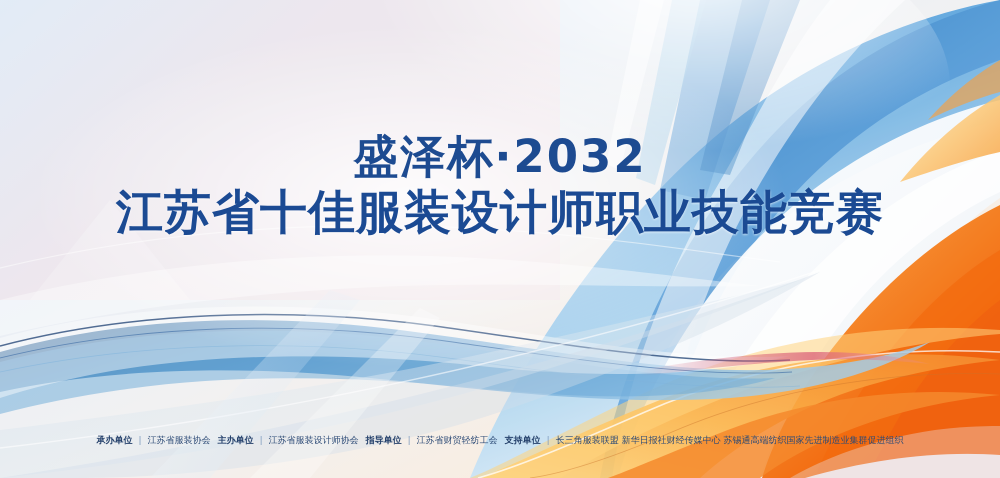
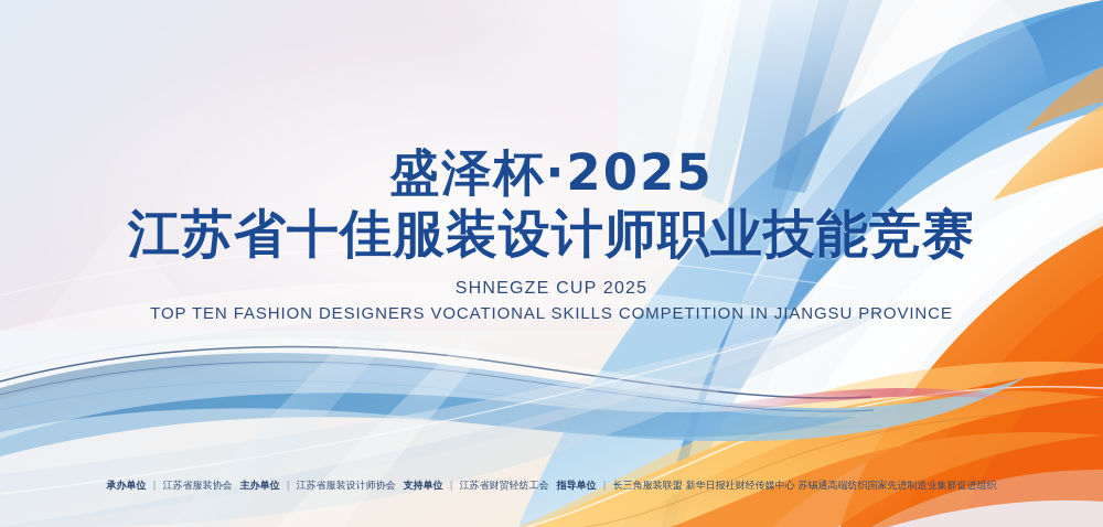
- 盛泽杯·2032
+ 盛泽杯·2025
  江苏省十佳服装设计师职业技能竞赛
+ SHNEGZE CUP 2025
+ TOP TEN FASHION DESIGNERS VOCATIONAL SKILLS COMPETITION IN JIANGSU PROVINCE
  承办单位
  |
  江苏省服装协会
  主办单位
  |
  江苏省服装设计师协会
- 指导单位
+ 支持单位
  |
  江苏省财贸轻纺工会
- 支持单位
+ 指导单位
  |
  长三角服装联盟 新华日报社财经传媒中心 苏锡通高端纺织国家先进制造业集群促进组织
